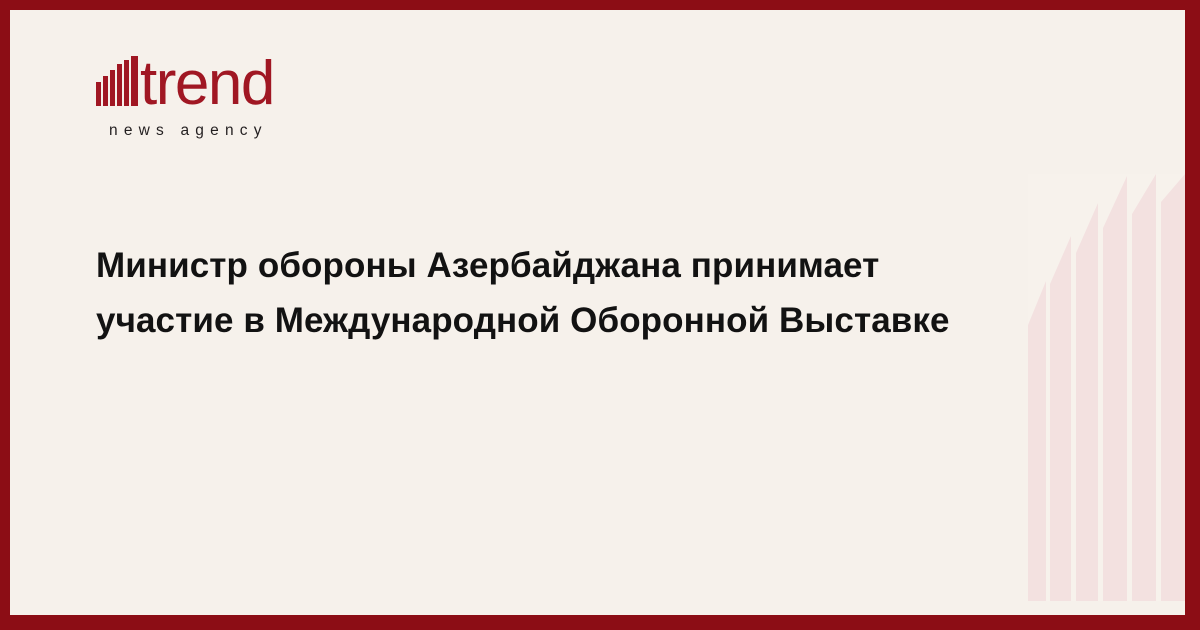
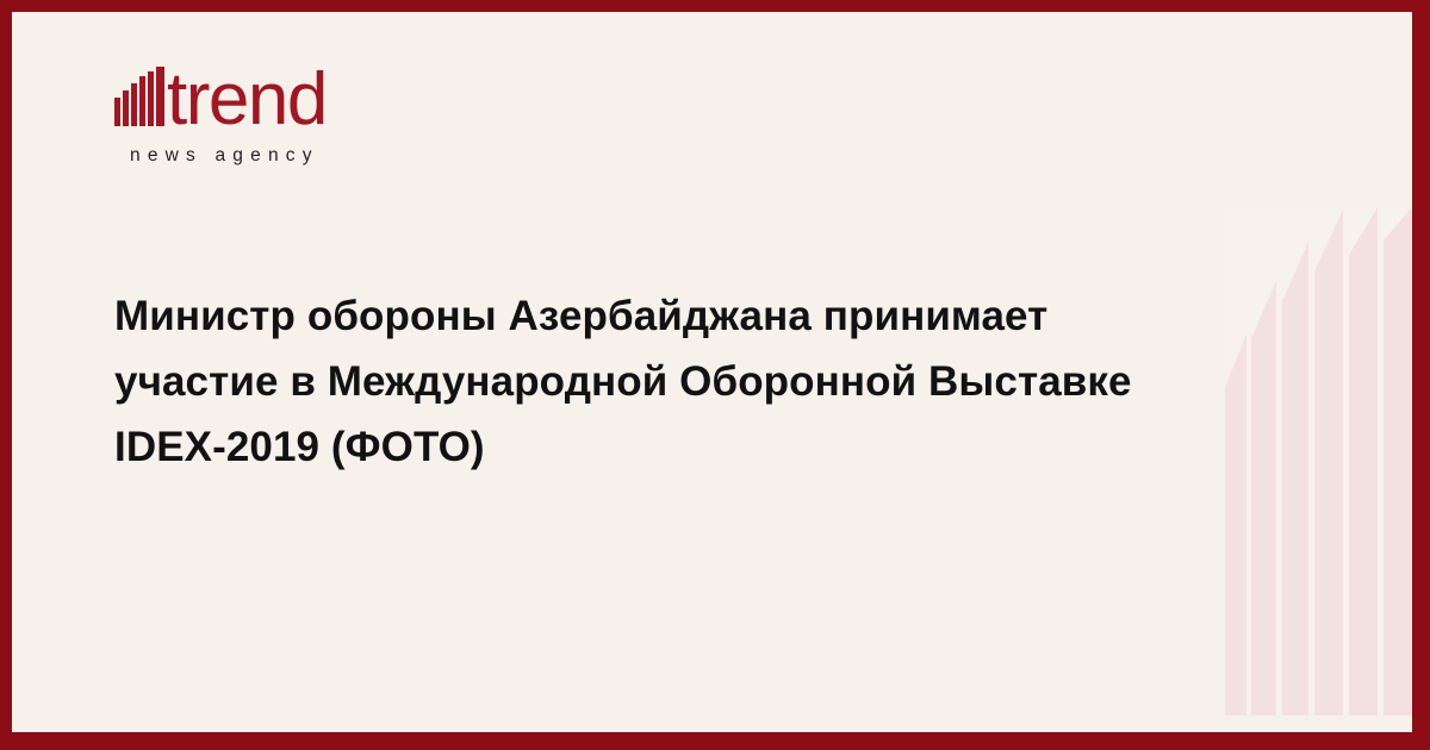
  trend
  news agency
  Министр обороны Азербайджана принимает
  участие в Международной Оборонной Выставке
+ IDEX-2019 (ФОТО)
